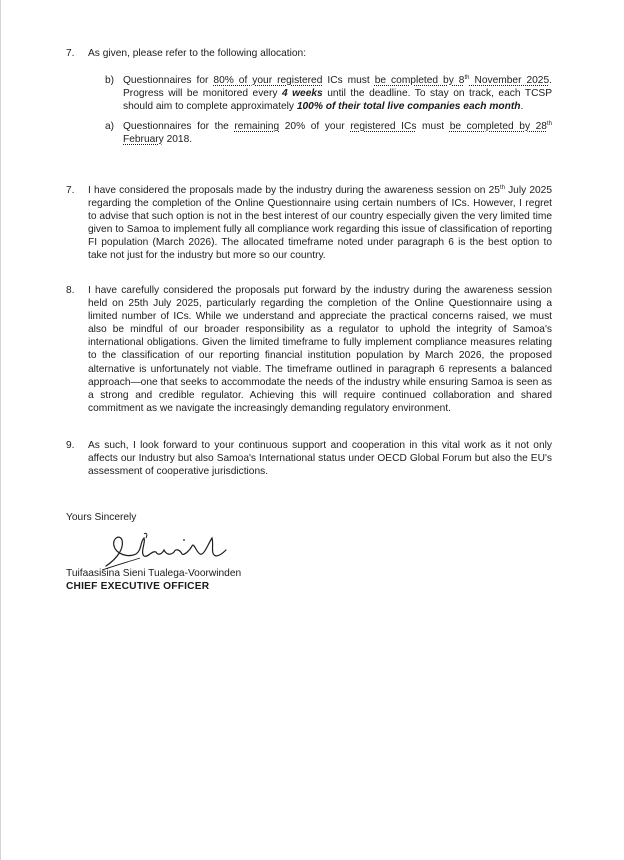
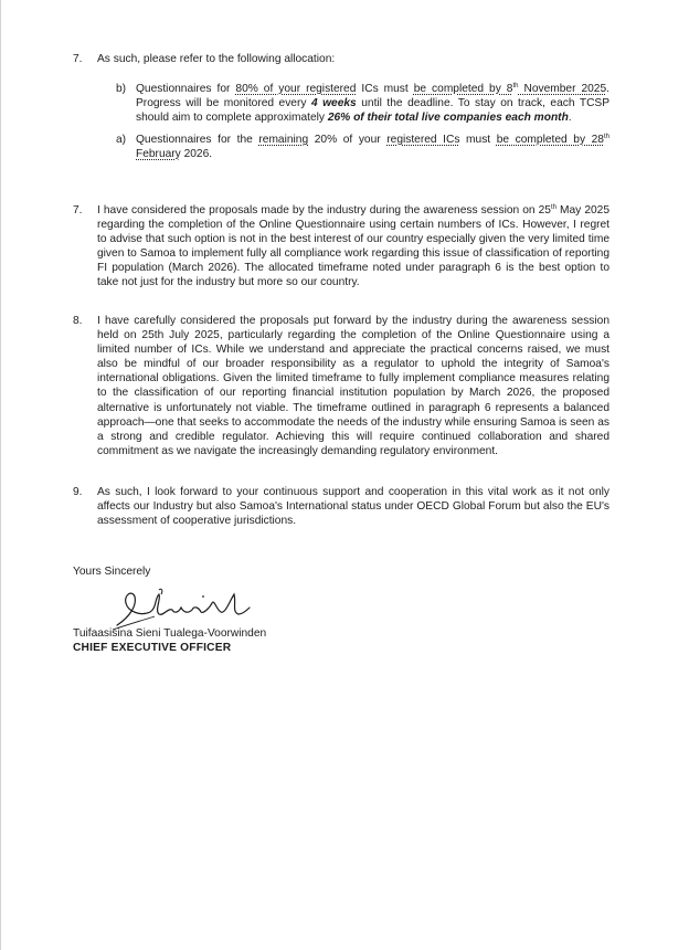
  7.
- As given, please refer to the following allocation:
+ As such, please refer to the following allocation:
  b)
- Questionnaires for 80% of your registered ICs must be completed by 8 November 2025. Progress will be monitored every 4 weeks until the deadline. To stay on track, each TCSP should aim to complete approximately 100% of their total live companies each month.
+ Questionnaires for 80% of your registered ICs must be completed by 8 November 2025. Progress will be monitored every 4 weeks until the deadline. To stay on track, each TCSP should aim to complete approximately 26% of their total live companies each month.
  a)
- Questionnaires for the remaining 20% of your registered ICs must be completed by 28 February 2018.
+ Questionnaires for the remaining 20% of your registered ICs must be completed by 28 February 2026.
  7.
- I have considered the proposals made by the industry during the awareness session on 25 July 2025 regarding the completion of the Online Questionnaire using certain numbers of ICs. However, I regret to advise that such option is not in the best interest of our country especially given the very limited time given to Samoa to implement fully all compliance work regarding this issue of classification of reporting FI population (March 2026). The allocated timeframe noted under paragraph 6 is the best option to take not just for the industry but more so our country.
+ I have considered the proposals made by the industry during the awareness session on 25 May 2025 regarding the completion of the Online Questionnaire using certain numbers of ICs. However, I regret to advise that such option is not in the best interest of our country especially given the very limited time given to Samoa to implement fully all compliance work regarding this issue of classification of reporting FI population (March 2026). The allocated timeframe noted under paragraph 6 is the best option to take not just for the industry but more so our country.
  8.
  I have carefully considered the proposals put forward by the industry during the awareness session held on 25th July 2025, particularly regarding the completion of the Online Questionnaire using a limited number of ICs. While we understand and appreciate the practical concerns raised, we must also be mindful of our broader responsibility as a regulator to uphold the integrity of Samoa's international obligations. Given the limited timeframe to fully implement compliance measures relating to the classification of our reporting financial institution population by March 2026, the proposed alternative is unfortunately not viable. The timeframe outlined in paragraph 6 represents a balanced approach—one that seeks to accommodate the needs of the industry while ensuring Samoa is seen as a strong and credible regulator. Achieving this will require continued collaboration and shared commitment as we navigate the increasingly demanding regulatory environment.
  9.
  As such, I look forward to your continuous support and cooperation in this vital work as it not only affects our Industry but also Samoa's International status under OECD Global Forum but also the EU's assessment of cooperative jurisdictions.
  Yours Sincerely
  Tuifaasisina Sieni Tualega-Voorwinden
  CHIEF EXECUTIVE OFFICER
